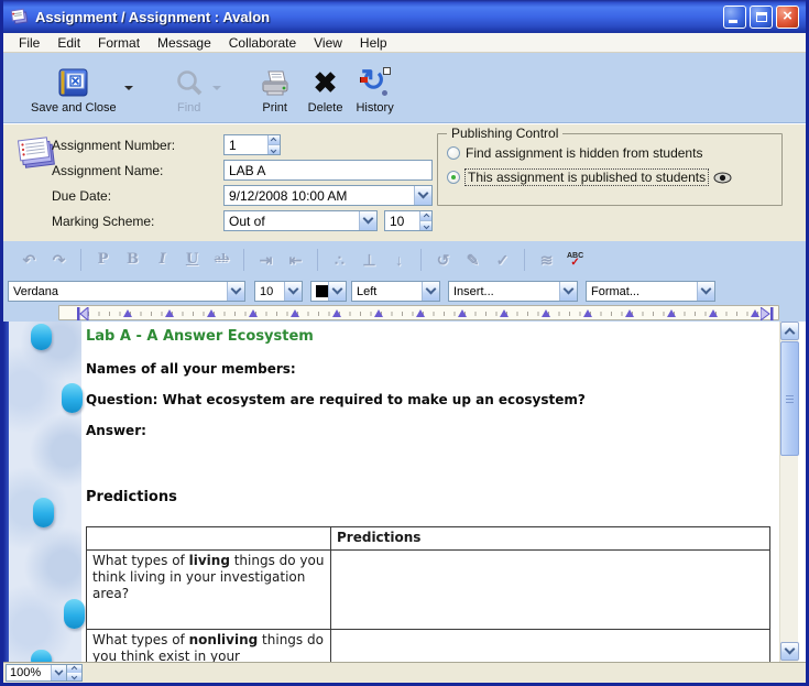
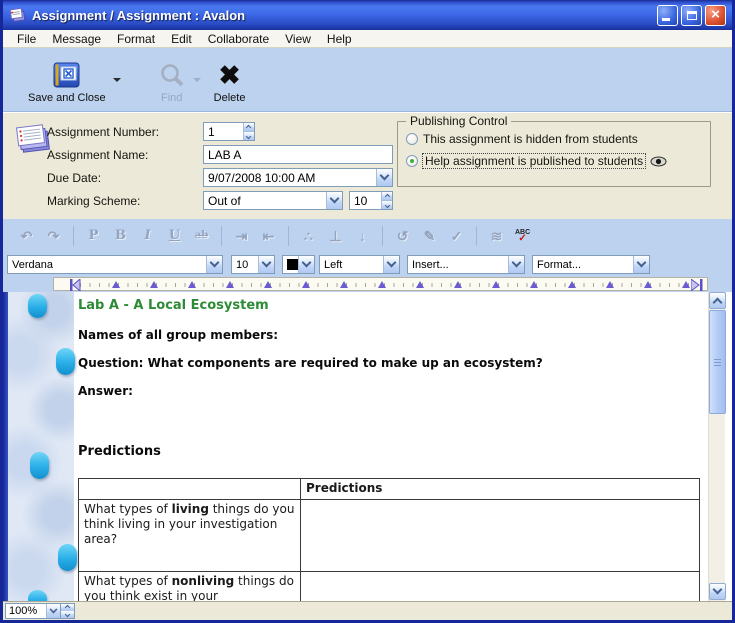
  Assignment / Assignment : Avalon
  ×
  File
- Edit
+ Message
  Format
- Message
+ Edit
  Collaborate
  View
  Help
  Save and Close
  Find
- Print
  ✖
  Delete
- ↻
- History
  Assignment Number:
  1
  Assignment Name:
  LAB A
  Due Date:
- 9/12/2008 10:00 AM
+ 9/07/2008 10:00 AM
  Marking Scheme:
  Out of
  10
  Publishing Control
- Find assignment is hidden from students
+ This assignment is hidden from students
- This assignment is published to students
+ Help assignment is published to students
  ↶
  ↷
  P
  B
  I
  U
  ab
  ⇥
  ⇤
  ∴
  ⊥
  ↓
  ↺
  ✎
  ✓
  ≋
  ✓
  Verdana
  10
  Left
  Insert...
  Format...
- Lab A - A Answer Ecosystem
+ Lab A - A Local Ecosystem
- Names of all your members:
+ Names of all group members:
- Question: What ecosystem are required to make up an ecosystem?
+ Question: What components are required to make up an ecosystem?
  Answer:
  Predictions
  	Predictions
  What types of living things do you think living in your investigation area?
  What types of nonliving things do you think exist in your
  100%
